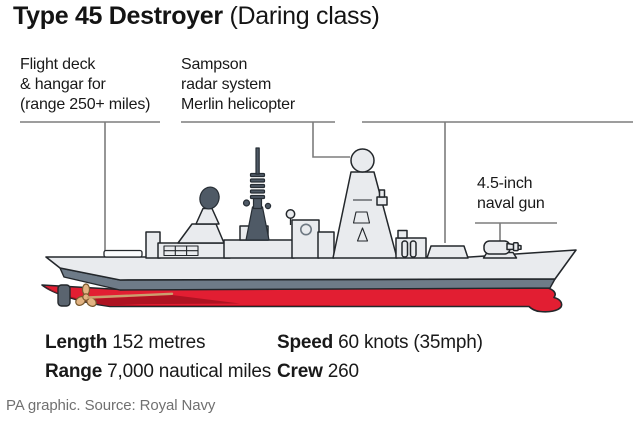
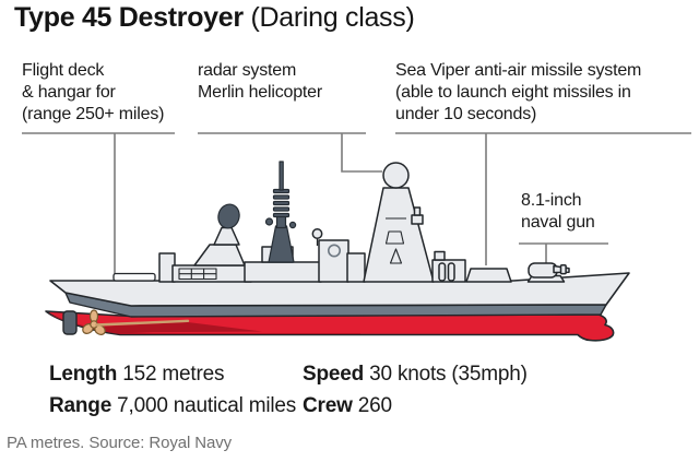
  Type 45 Destroyer (Daring class)
  Flight deck
  & hangar for
  (range 250+ miles)
- Sampson
  radar system
  Merlin helicopter
+ Sea Viper anti-air missile system
+ (able to launch eight missiles in
+ under 10 seconds)
- 4.5-inch
+ 8.1-inch
  naval gun
  Length 152 metres
  Range 7,000 nautical miles
- Speed 60 knots (35mph)
+ Speed 30 knots (35mph)
  Crew 260
- PA graphic. Source: Royal Navy
+ PA metres. Source: Royal Navy
